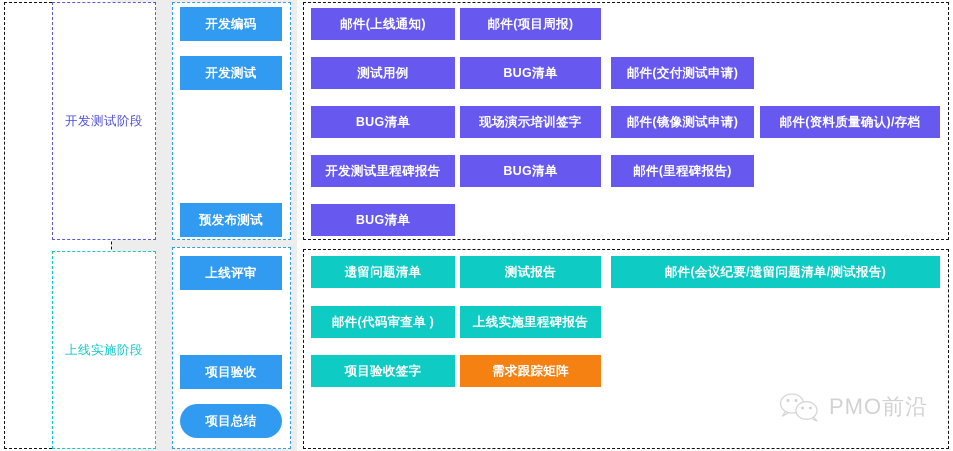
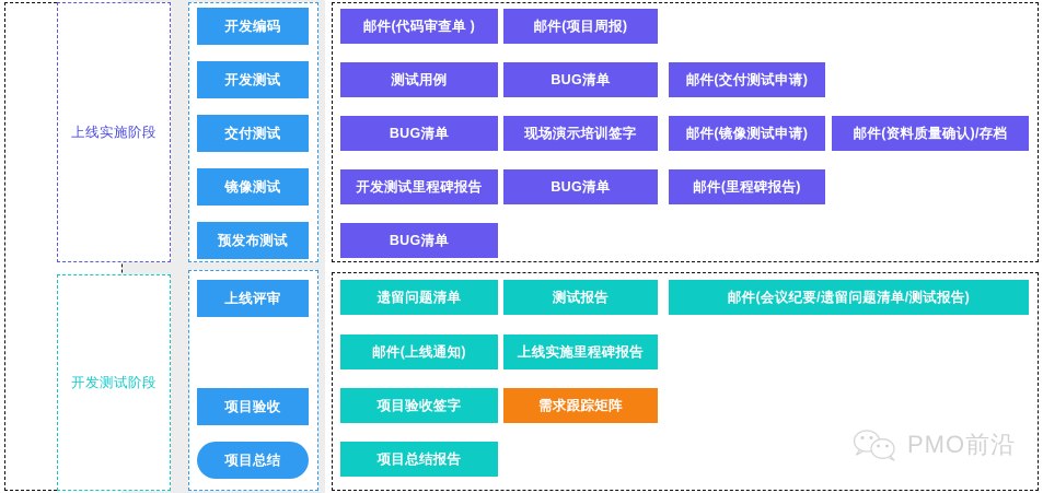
- 开发测试阶段
+ 上线实施阶段
  开发编码
  开发测试
+ 交付测试
+ 镜像测试
  预发布测试
- 邮件(上线通知)
+ 邮件(代码审查单 )
  邮件(项目周报)
  测试用例
  BUG清单
  邮件(交付测试申请)
  BUG清单
  现场演示培训签字
  邮件(镜像测试申请)
  邮件(资料质量确认)/存档
  开发测试里程碑报告
  BUG清单
  邮件(里程碑报告)
  BUG清单
- 上线实施阶段
+ 开发测试阶段
  上线评审
  项目验收
  项目总结
  遗留问题清单
  测试报告
  邮件(会议纪要/遗留问题清单/测试报告)
- 邮件(代码审查单 )
+ 邮件(上线通知)
  上线实施里程碑报告
  项目验收签字
  需求跟踪矩阵
+ 项目总结报告
  PMO前沿
